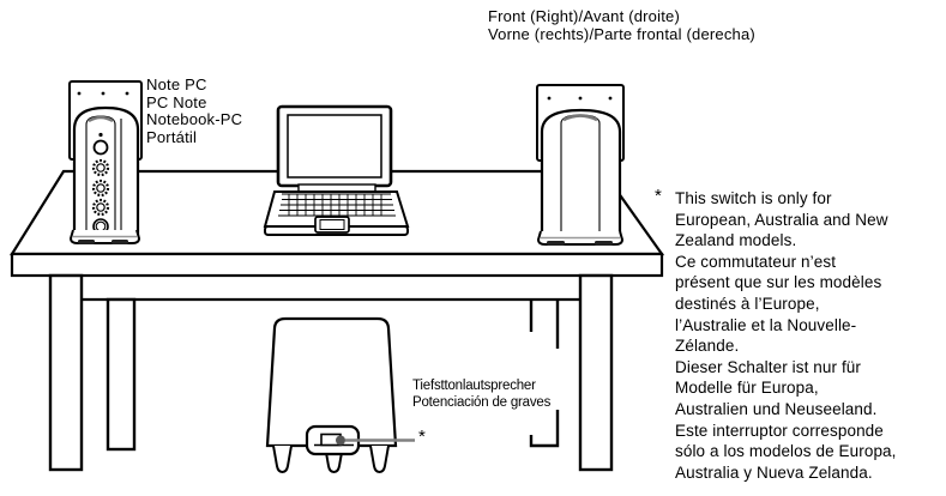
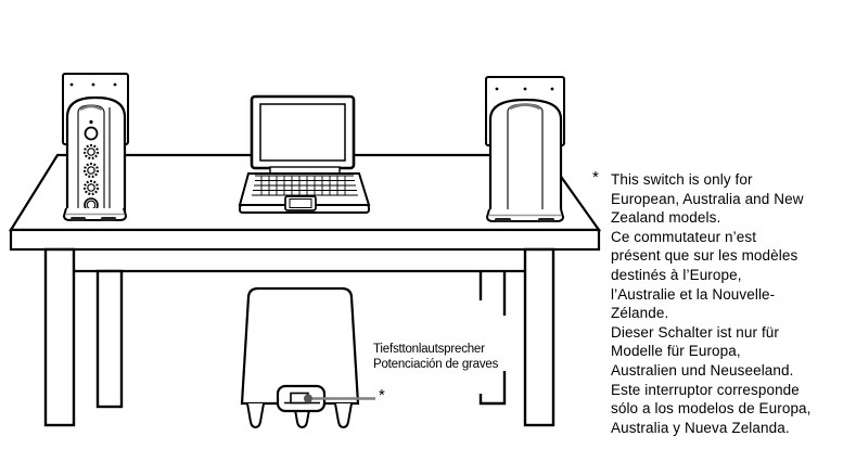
- Front (Right)/Avant (droite)
- Vorne (rechts)/Parte frontal (derecha)
- Note PC
- PC Note
- Notebook-PC
- Portátil
  Tiefsttonlautsprecher
  Potenciación de graves
  *
  *
  This switch is only for
  European, Australia and New
  Zealand models.
  Ce commutateur n’est
  présent que sur les modèles
  destinés à l’Europe,
  l’Australie et la Nouvelle-
  Zélande.
  Dieser Schalter ist nur für
  Modelle für Europa,
  Australien und Neuseeland.
  Este interruptor corresponde
  sólo a los modelos de Europa,
  Australia y Nueva Zelanda.
